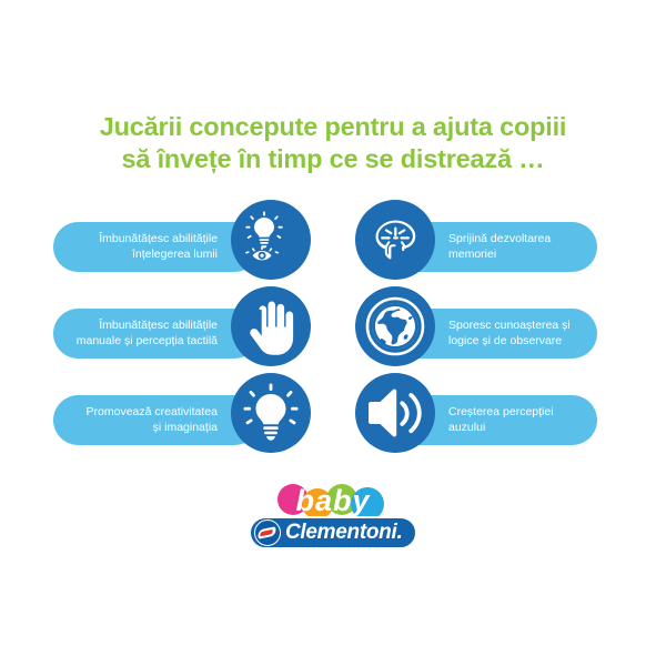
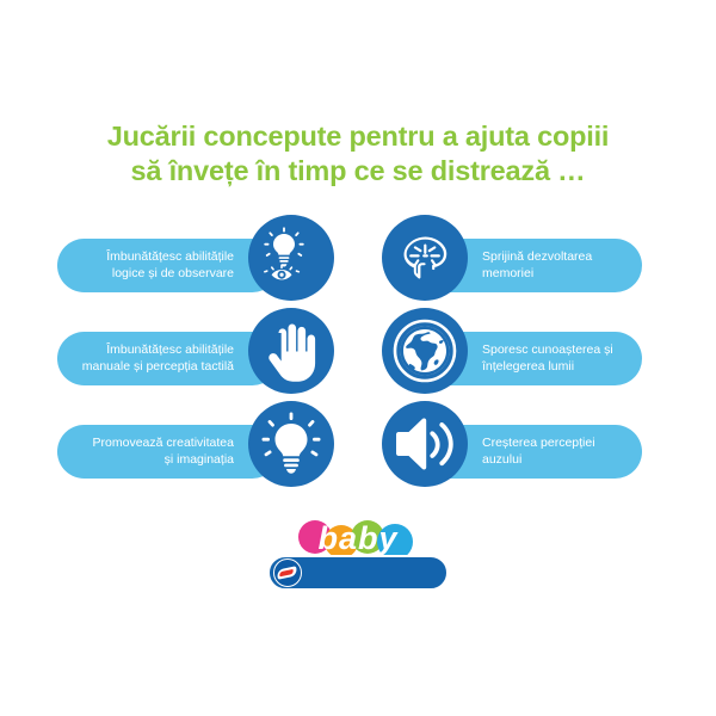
  Jucării concepute pentru a ajuta copiii
  să învețe în timp ce se distrează …
  Îmbunătățesc abilitățile
- înțelegerea lumii
+ logice și de observare
  Sprijină dezvoltarea
  memoriei
  Îmbunătățesc abilitățile
  manuale și percepția tactilă
  Sporesc cunoașterea și
- logice și de observare
+ înțelegerea lumii
  Promovează creativitatea
  și imaginația
  Creșterea percepției
  auzului
  baby
- Clementoni.
